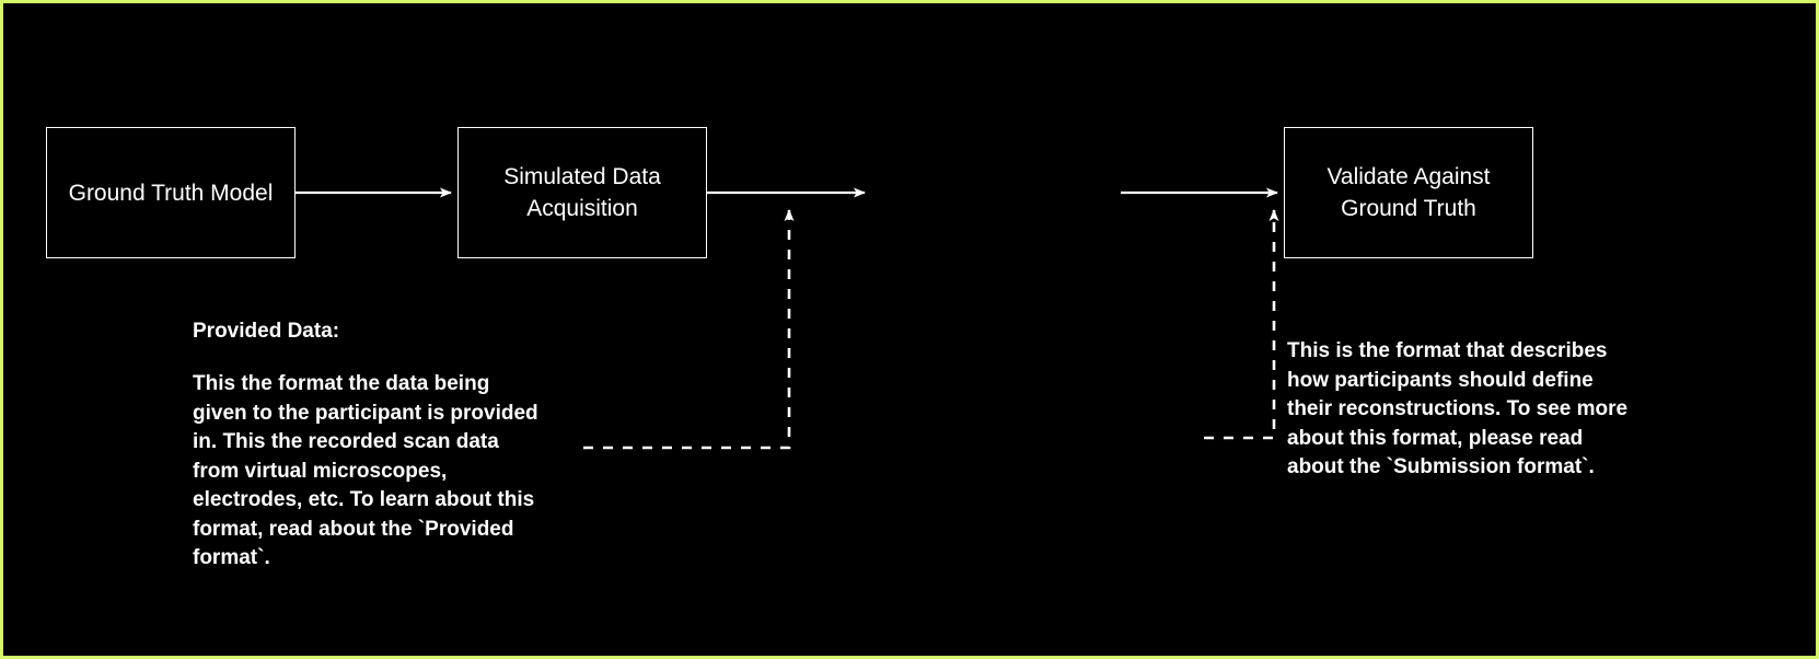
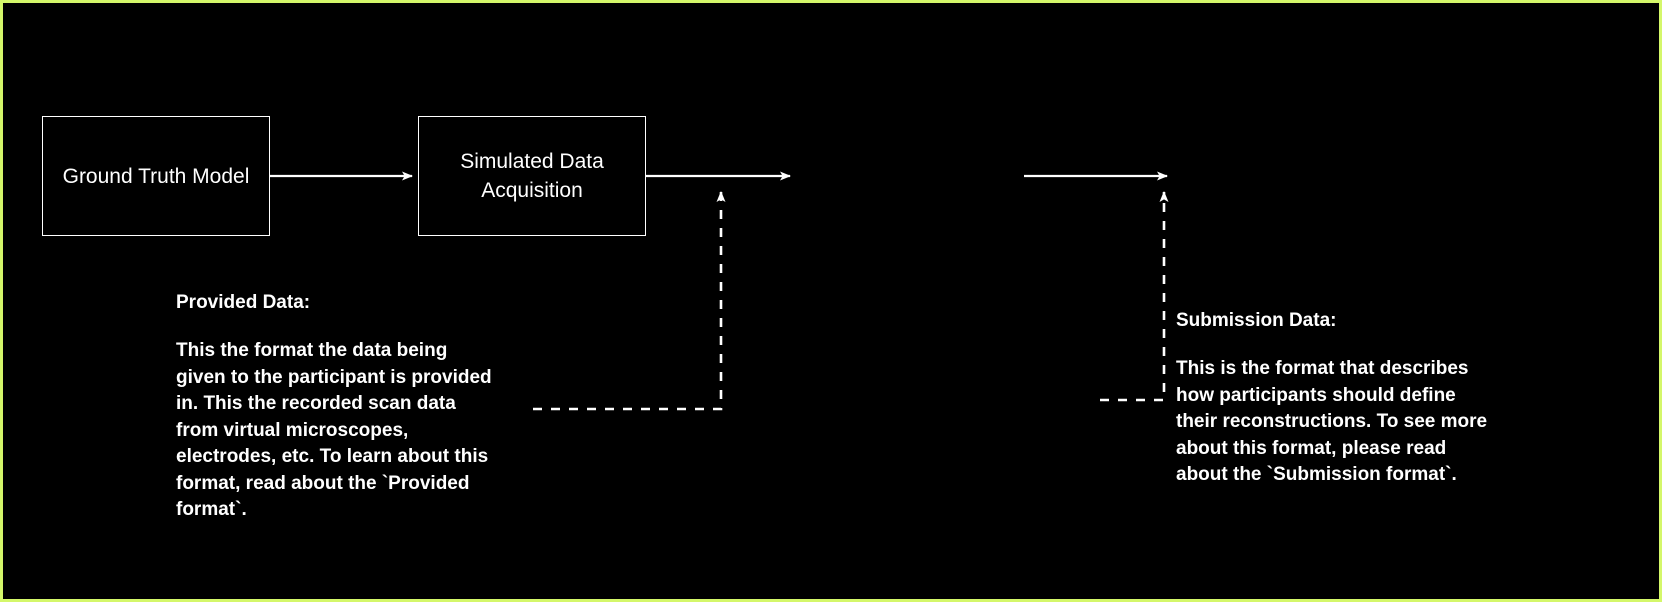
  Ground Truth Model
  Simulated Data
  Acquisition
- Validate Against
- Ground Truth
  Provided Data:
  This the format the data being
  given to the participant is provided
  in. This the recorded scan data
  from virtual microscopes,
  electrodes, etc. To learn about this
  format, read about the `Provided
  format`.
+ Submission Data:
  This is the format that describes
  how participants should define
  their reconstructions. To see more
  about this format, please read
  about the `Submission format`.
